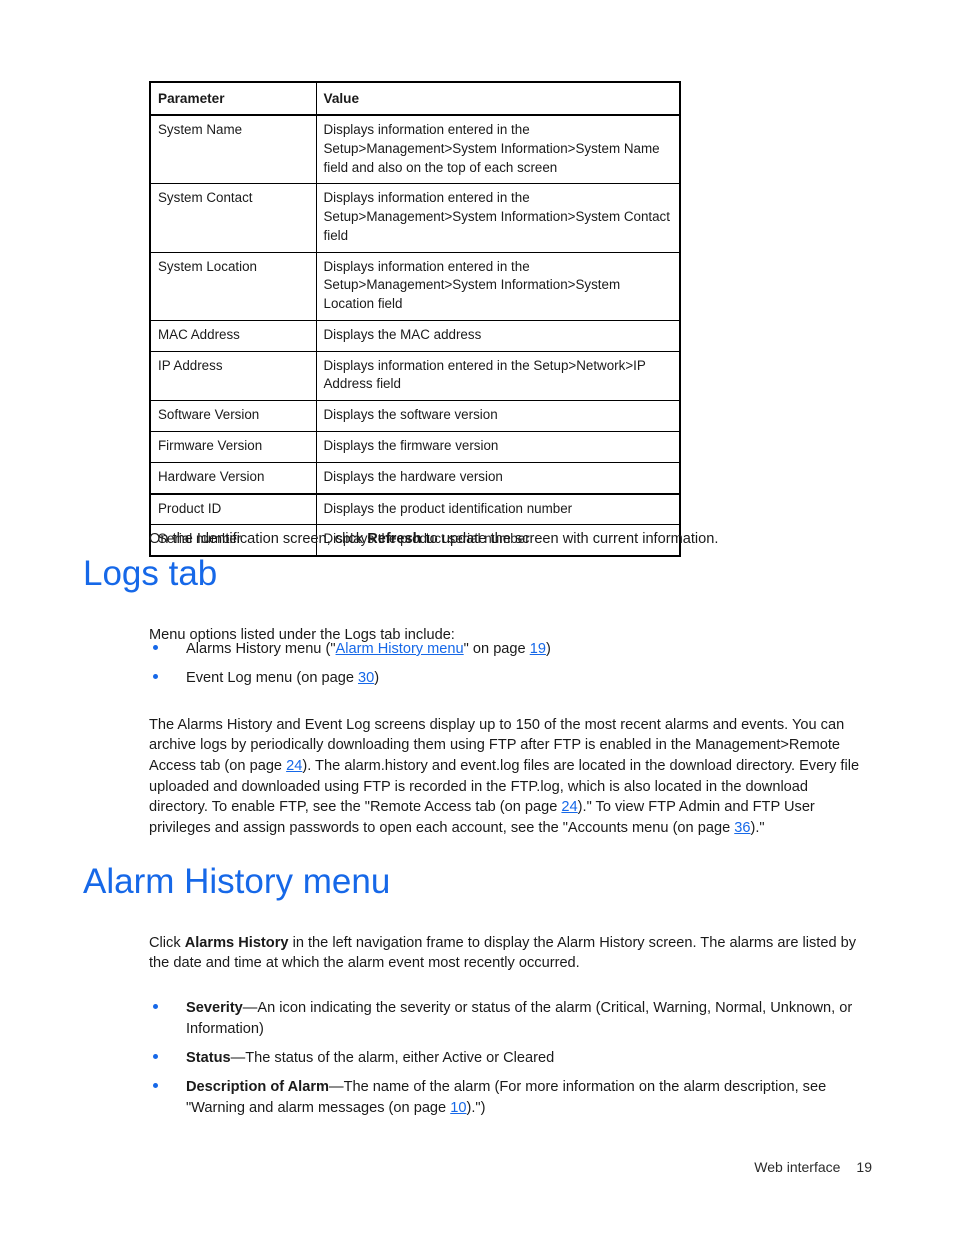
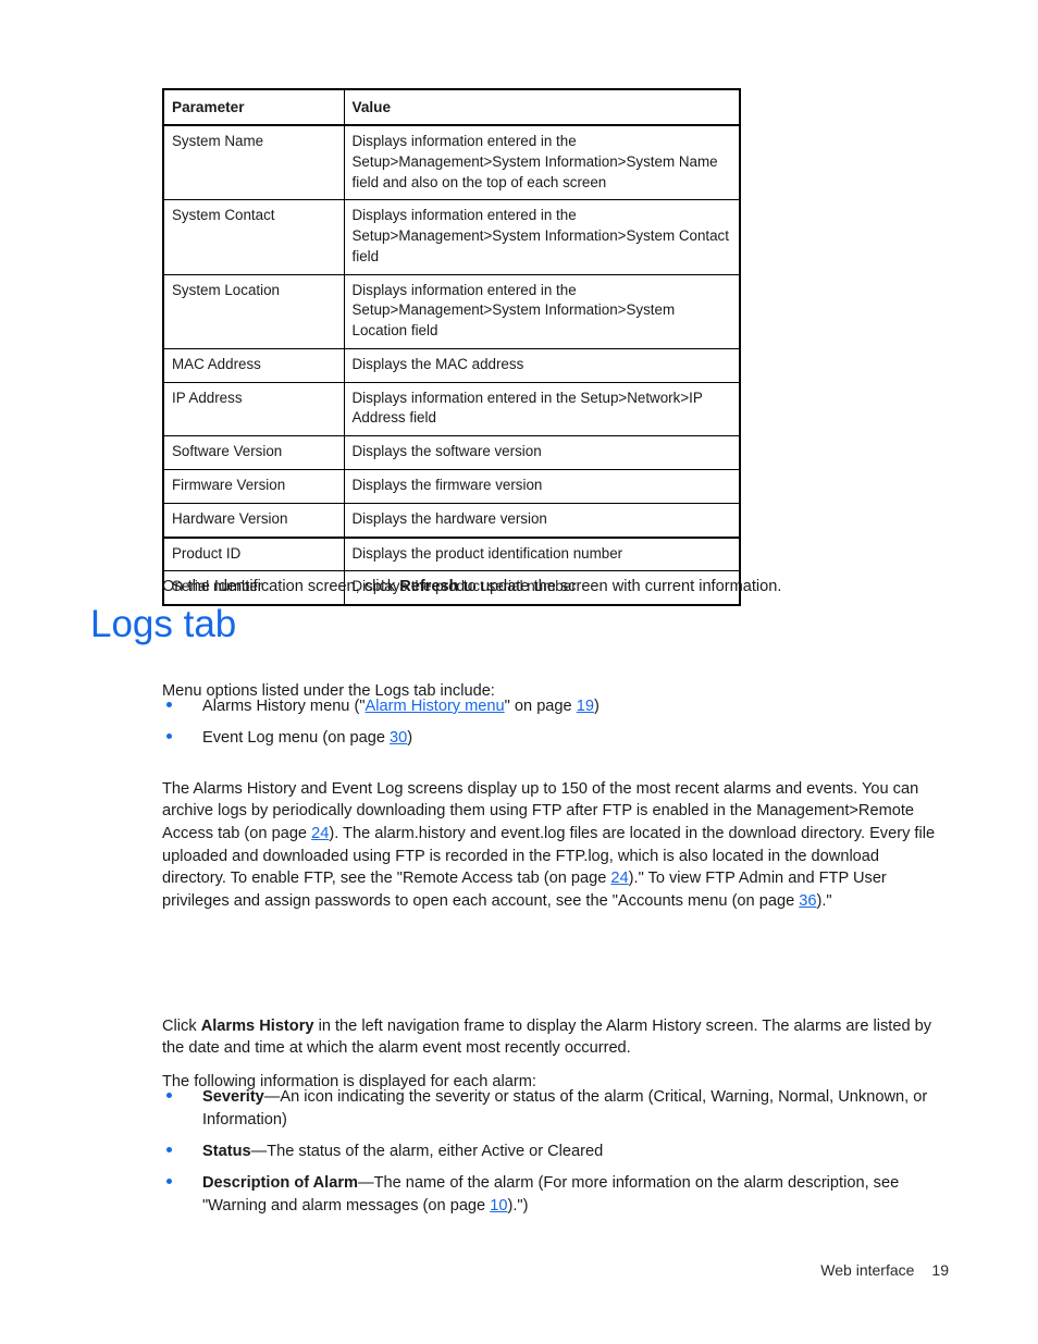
  Parameter	Value
  System Name	Displays information entered in the Setup>Management>System Information>System Name field and also on the top of each screen
  System Contact	Displays information entered in the Setup>Management>System Information>System Contact field
  System Location	Displays information entered in the Setup>Management>System Information>System Location field
  MAC Address	Displays the MAC address
  IP Address	Displays information entered in the Setup>Network>IP Address field
  Software Version	Displays the software version
  Firmware Version	Displays the firmware version
  Hardware Version	Displays the hardware version
  Product ID	Displays the product identification number
  Serial number	Displays the product serial number
  On the Identification screen, click Refresh to update the screen with current information.
  Logs tab
  Menu options listed under the Logs tab include:
  Alarms History menu ("Alarm History menu" on page 19)
  Event Log menu (on page 30)
  The Alarms History and Event Log screens display up to 150 of the most recent alarms and events. You can archive logs by periodically downloading them using FTP after FTP is enabled in the Management>Remote Access tab (on page 24). The alarm.history and event.log files are located in the download directory. Every file uploaded and downloaded using FTP is recorded in the FTP.log, which is also located in the download directory. To enable FTP, see the "Remote Access tab (on page 24)." To view FTP Admin and FTP User privileges and assign passwords to open each account, see the "Accounts menu (on page 36)."
- Alarm History menu
  Click Alarms History in the left navigation frame to display the Alarm History screen. The alarms are listed by the date and time at which the alarm event most recently occurred.
+ The following information is displayed for each alarm:
  Severity—An icon indicating the severity or status of the alarm (Critical, Warning, Normal, Unknown, or Information)
  Status—The status of the alarm, either Active or Cleared
  Description of Alarm—The name of the alarm (For more information on the alarm description, see "Warning and alarm messages (on page 10).")
  Web interface 19
